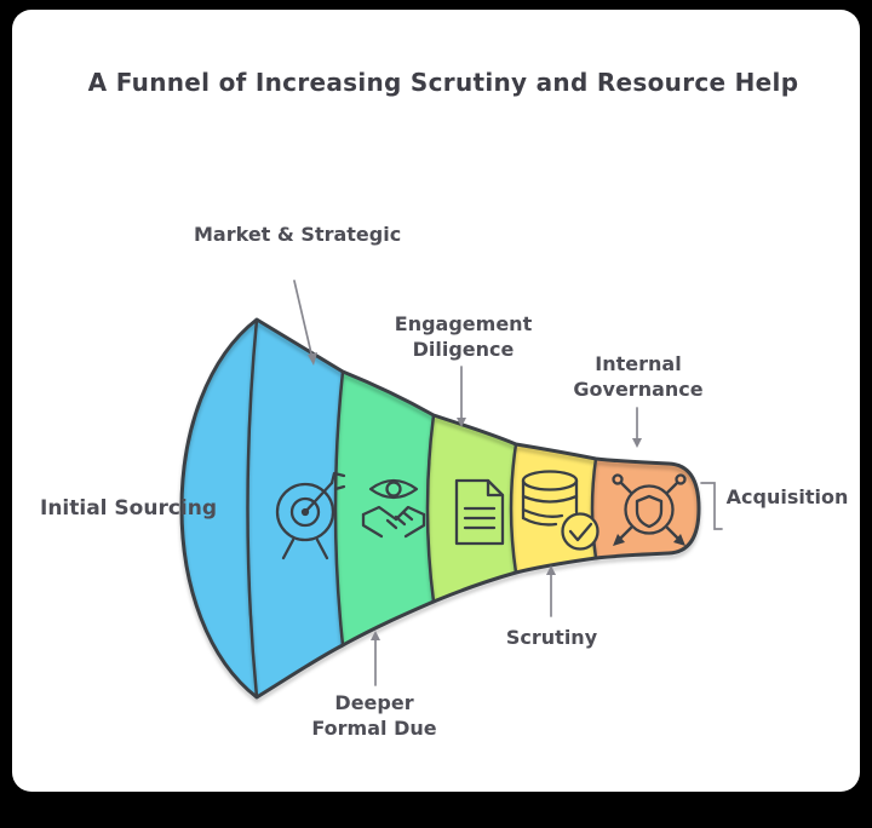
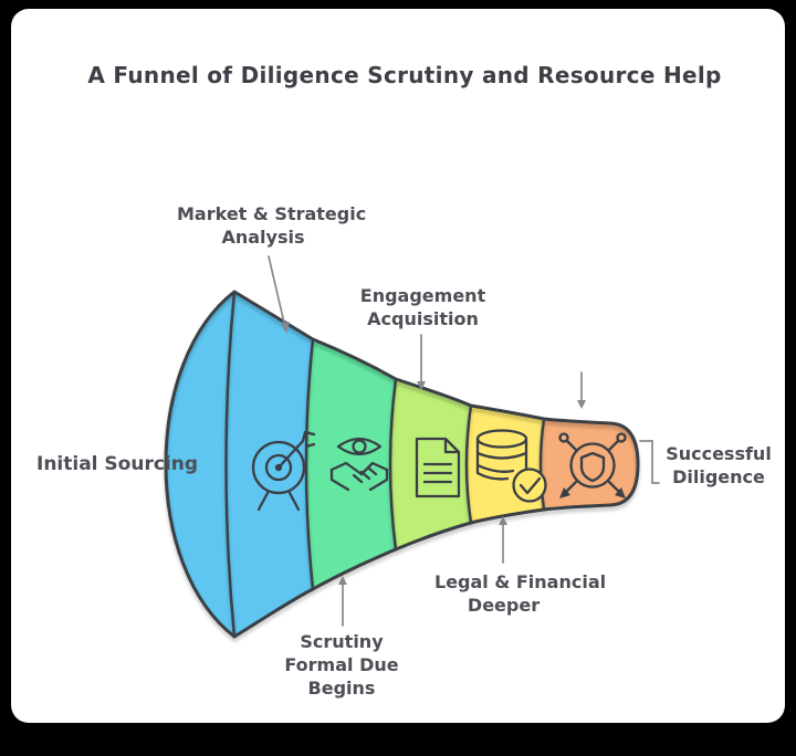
- A Funnel of Increasing Scrutiny and Resource Help
+ A Funnel of Diligence Scrutiny and Resource Help
  Initial Sourcing
  Market & Strategic
+ Analysis
  Engagement
- Diligence
+ Acquisition
- Internal
- Governance
- Deeper
+ Scrutiny
  Formal Due
+ Begins
+ Legal & Financial
- Scrutiny
+ Deeper
+ Successful
- Acquisition
+ Diligence
